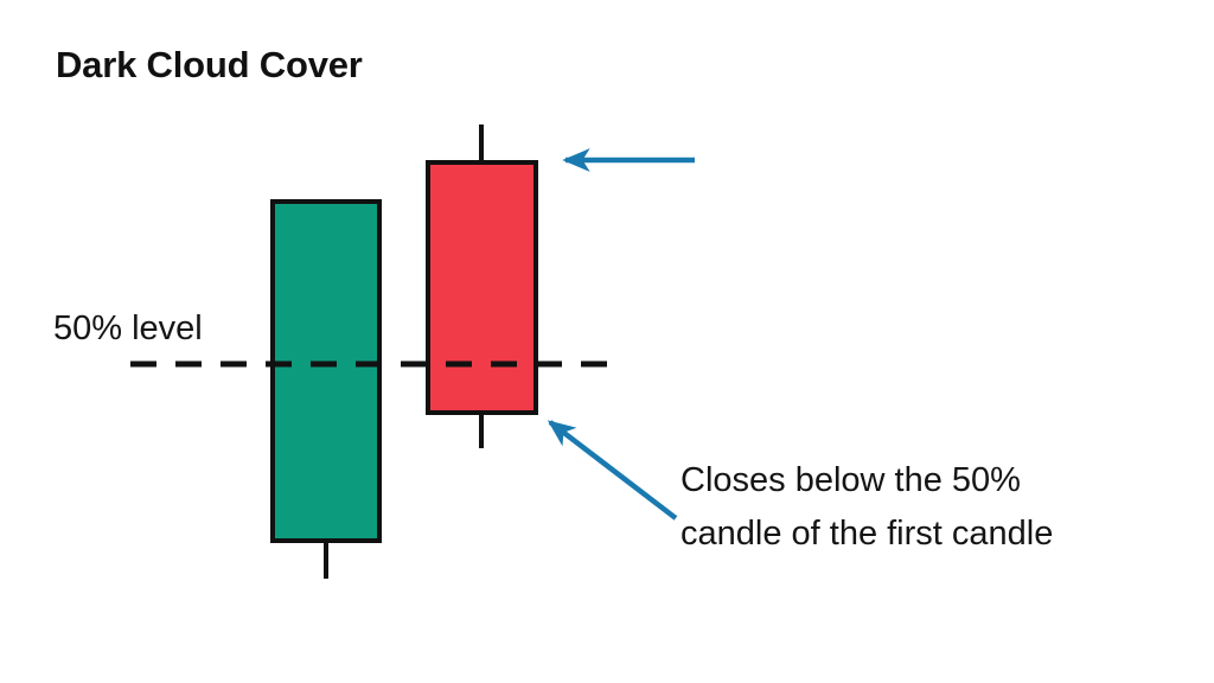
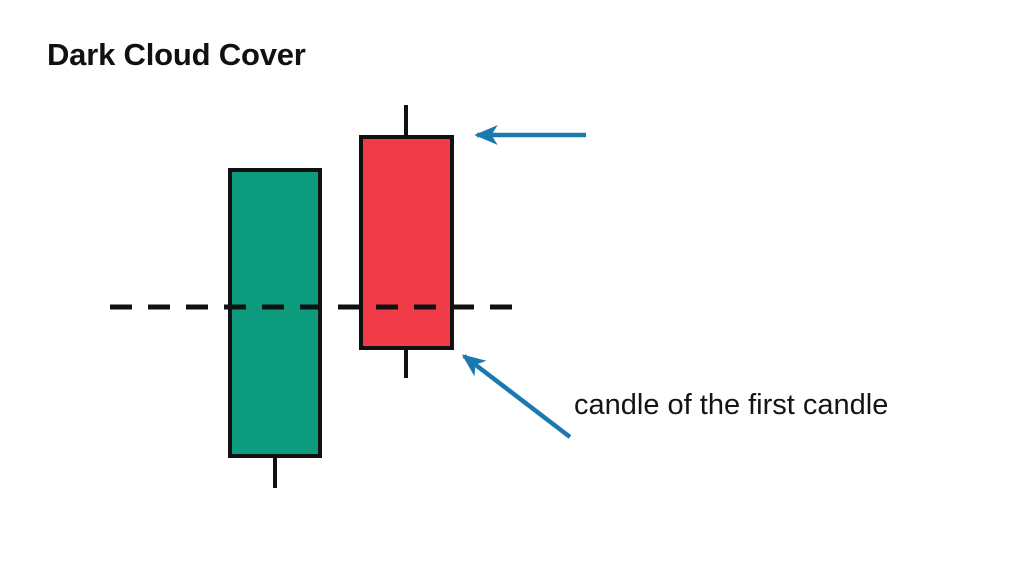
  Dark Cloud Cover
- 50% level
- Closes below the 50%
  candle of the first candle
